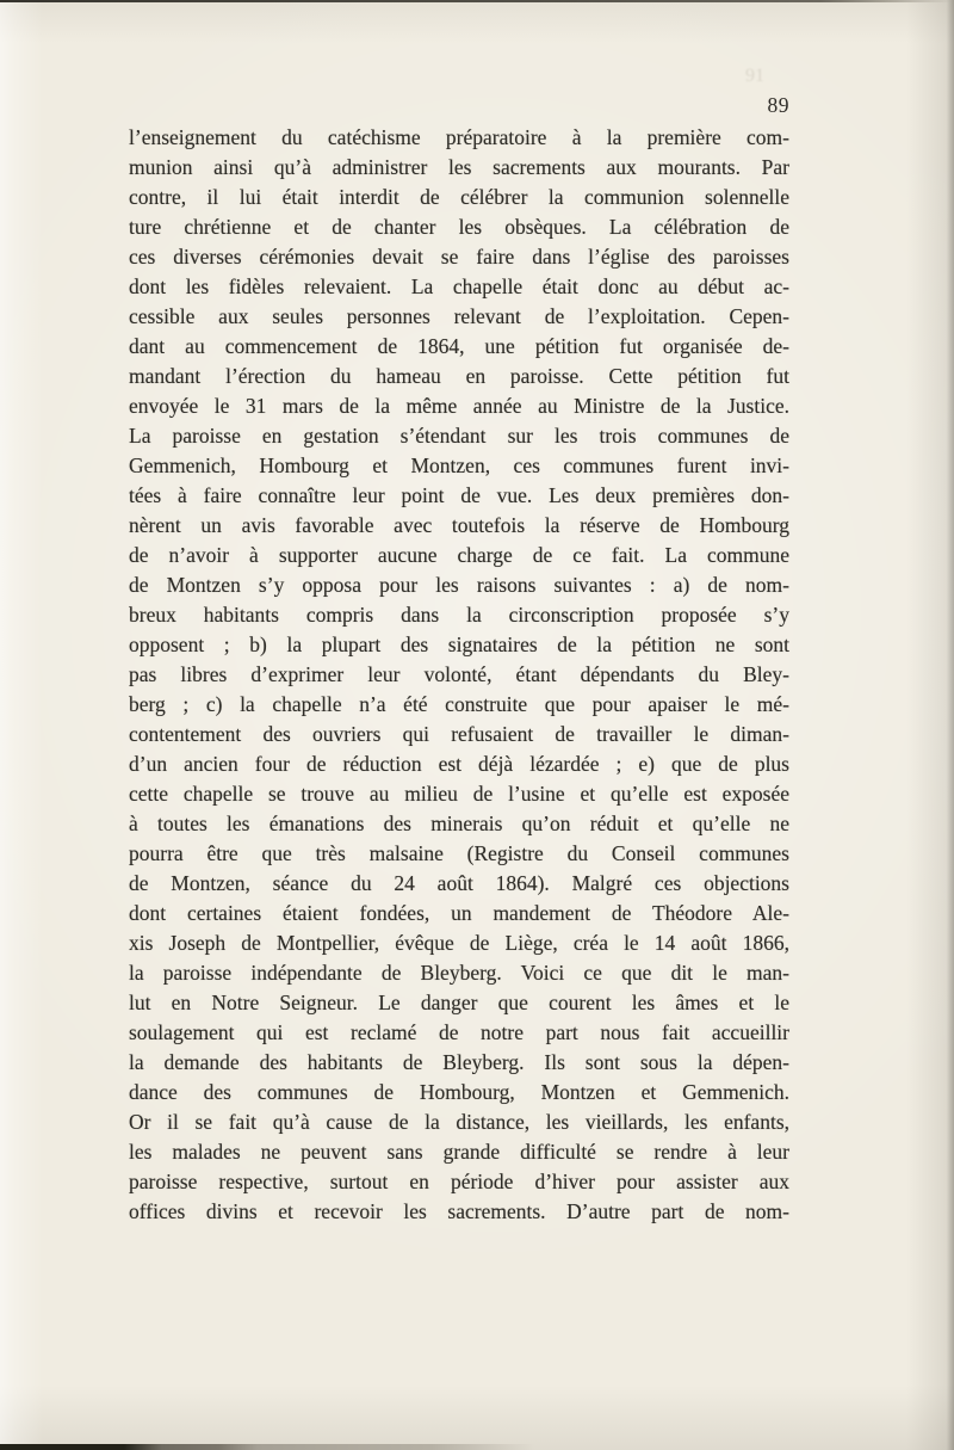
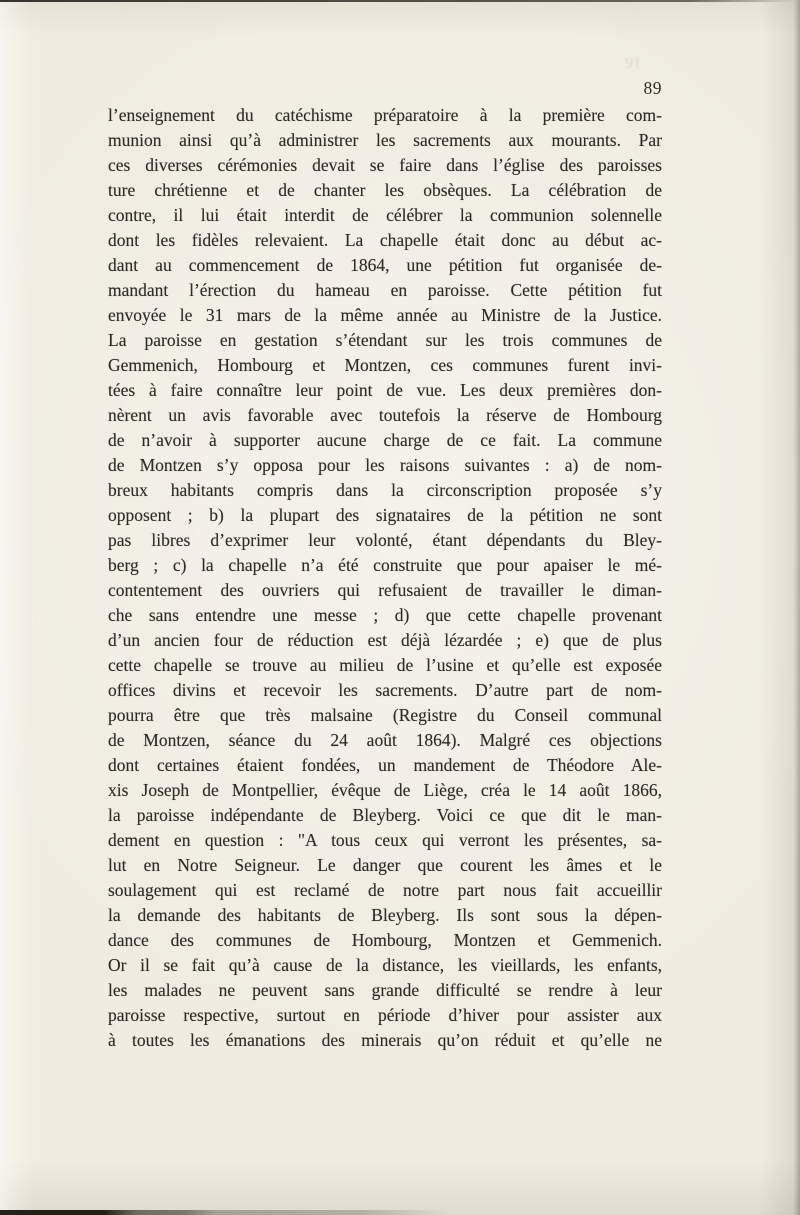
  89
  l’enseignement du catéchisme préparatoire à la première com-
  munion ainsi qu’à administrer les sacrements aux mourants. Par
- contre, il lui était interdit de célébrer la communion solennelle
+ ces diverses cérémonies devait se faire dans l’église des paroisses
  ture chrétienne et de chanter les obsèques. La célébration de
- ces diverses cérémonies devait se faire dans l’église des paroisses
+ contre, il lui était interdit de célébrer la communion solennelle
  dont les fidèles relevaient. La chapelle était donc au début ac-
- cessible aux seules personnes relevant de l’exploitation. Cepen-
  dant au commencement de 1864, une pétition fut organisée de-
  mandant l’érection du hameau en paroisse. Cette pétition fut
  envoyée le 31 mars de la même année au Ministre de la Justice.
  La paroisse en gestation s’étendant sur les trois communes de
  Gemmenich, Hombourg et Montzen, ces communes furent invi-
  tées à faire connaître leur point de vue. Les deux premières don-
  nèrent un avis favorable avec toutefois la réserve de Hombourg
  de n’avoir à supporter aucune charge de ce fait. La commune
  de Montzen s’y opposa pour les raisons suivantes : a) de nom-
  breux habitants compris dans la circonscription proposée s’y
  opposent ; b) la plupart des signataires de la pétition ne sont
  pas libres d’exprimer leur volonté, étant dépendants du Bley-
  berg ; c) la chapelle n’a été construite que pour apaiser le mé-
  contentement des ouvriers qui refusaient de travailler le diman-
+ che sans entendre une messe ; d) que cette chapelle provenant
  d’un ancien four de réduction est déjà lézardée ; e) que de plus
  cette chapelle se trouve au milieu de l’usine et qu’elle est exposée
- à toutes les émanations des minerais qu’on réduit et qu’elle ne
+ offices divins et recevoir les sacrements. D’autre part de nom-
- pourra être que très malsaine (Registre du Conseil communes
+ pourra être que très malsaine (Registre du Conseil communal
  de Montzen, séance du 24 août 1864). Malgré ces objections
  dont certaines étaient fondées, un mandement de Théodore Ale-
  xis Joseph de Montpellier, évêque de Liège, créa le 14 août 1866,
  la paroisse indépendante de Bleyberg. Voici ce que dit le man-
+ dement en question : "A tous ceux qui verront les présentes, sa-
  lut en Notre Seigneur. Le danger que courent les âmes et le
  soulagement qui est reclamé de notre part nous fait accueillir
  la demande des habitants de Bleyberg. Ils sont sous la dépen-
  dance des communes de Hombourg, Montzen et Gemmenich.
  Or il se fait qu’à cause de la distance, les vieillards, les enfants,
  les malades ne peuvent sans grande difficulté se rendre à leur
  paroisse respective, surtout en période d’hiver pour assister aux
- offices divins et recevoir les sacrements. D’autre part de nom-
+ à toutes les émanations des minerais qu’on réduit et qu’elle ne
